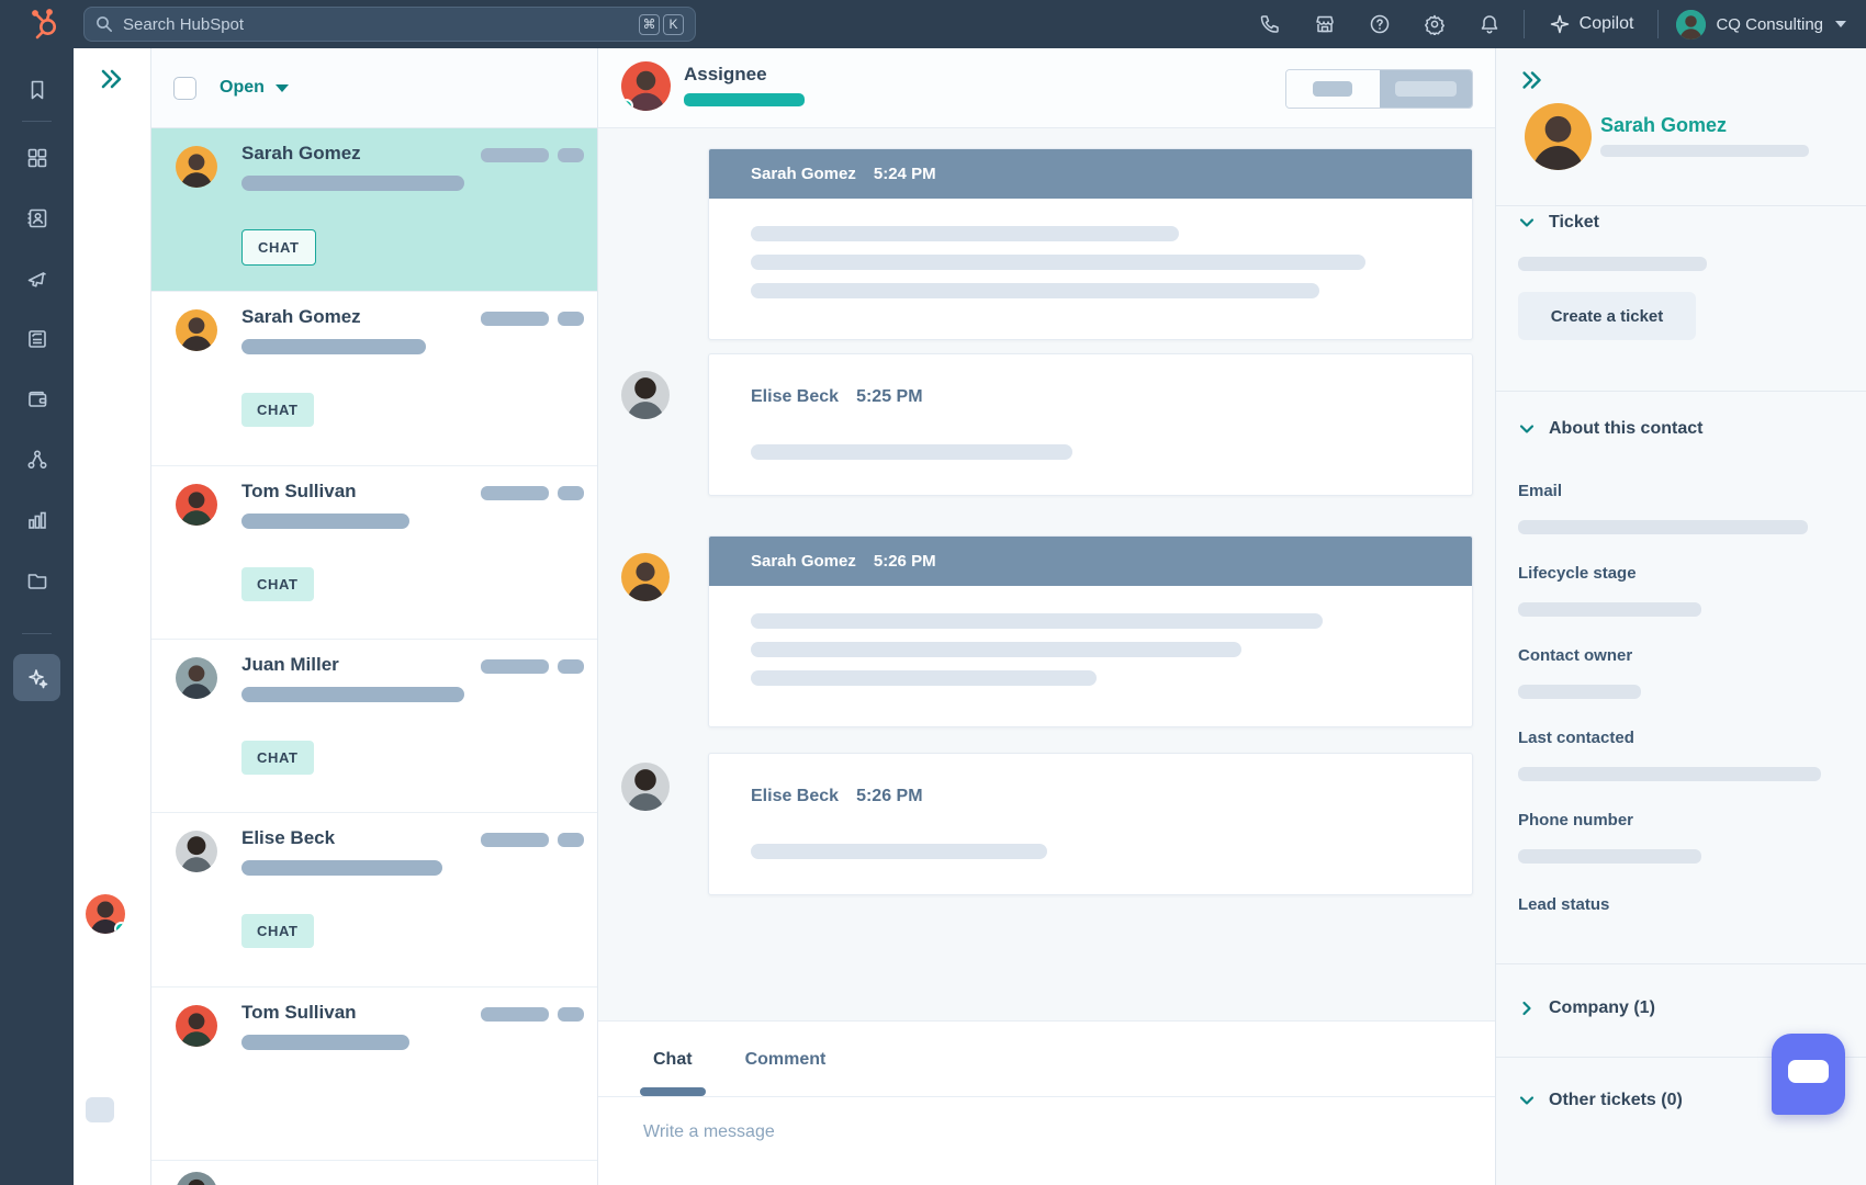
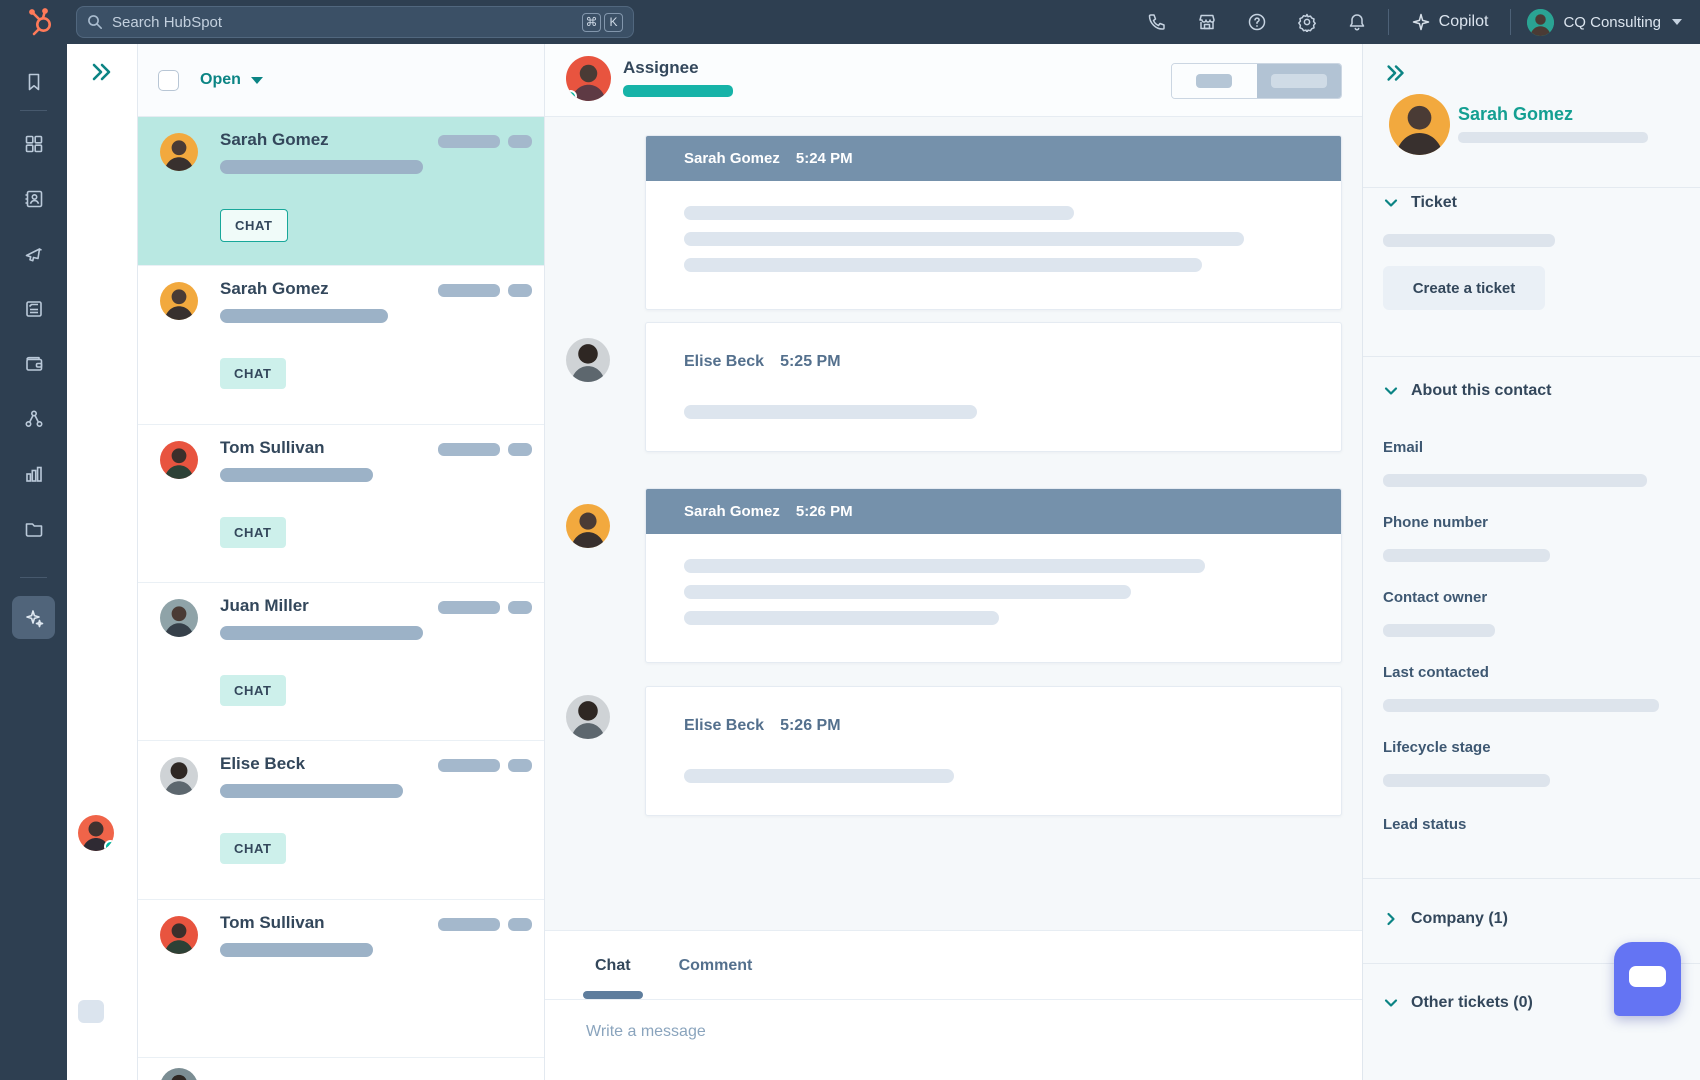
  Search HubSpot
  ⌘
  K
  Copilot
  CQ Consulting
  Open
  Sarah Gomez
  CHAT
  Sarah Gomez
  CHAT
  Tom Sullivan
  CHAT
  Juan Miller
  CHAT
  Elise Beck
  CHAT
  Tom Sullivan
  Assignee
  Sarah Gomez
  5:24 PM
  Elise Beck
  5:25 PM
  Sarah Gomez
  5:26 PM
  Elise Beck
  5:26 PM
  Chat
  Comment
  Write a message
  Sarah Gomez
  Ticket
  Create a ticket
  About this contact
  Email
- Lifecycle stage
+ Phone number
  Contact owner
  Last contacted
- Phone number
+ Lifecycle stage
  Lead status
  Company (1)
  Other tickets (0)
